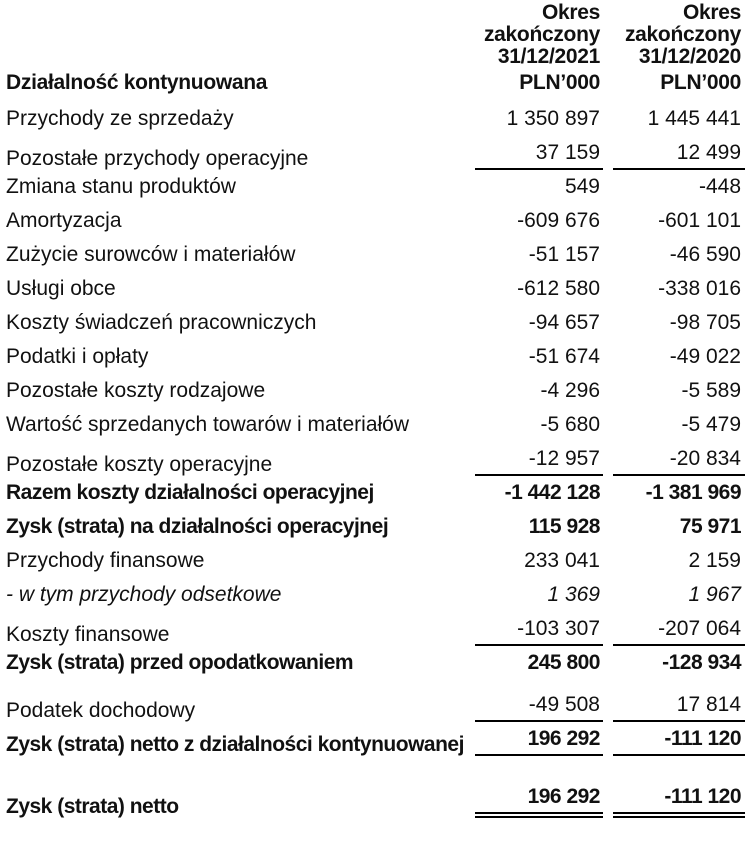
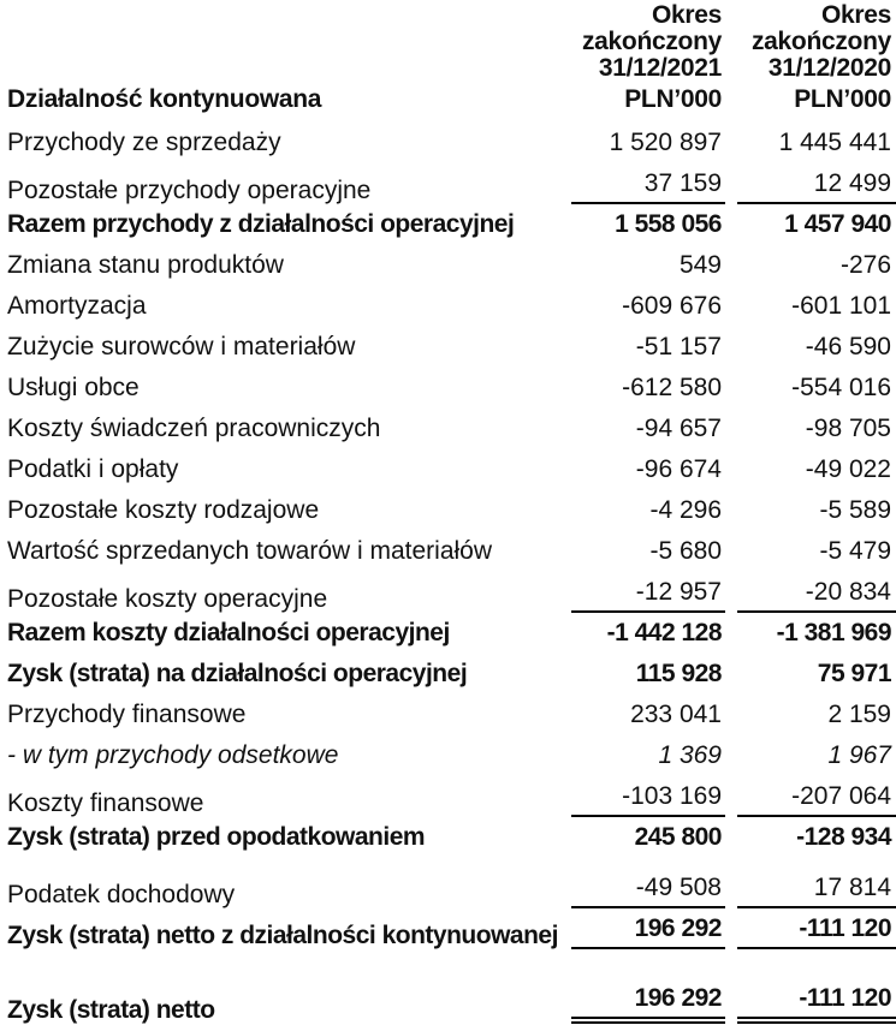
  	Okres zakończony 31/12/2021	Okres zakończony 31/12/2020
  Działalność kontynuowana	PLN’000	PLN’000
- Przychody ze sprzedaży	1 350 897	1 445 441
+ Przychody ze sprzedaży	1 520 897	1 445 441
  Pozostałe przychody operacyjne	37 159	12 499
+ Razem przychody z działalności operacyjnej	1 558 056	1 457 940
- Zmiana stanu produktów	549	-448
+ Zmiana stanu produktów	549	-276
  Amortyzacja	-609 676	-601 101
  Zużycie surowców i materiałów	-51 157	-46 590
- Usługi obce	-612 580	-338 016
+ Usługi obce	-612 580	-554 016
  Koszty świadczeń pracowniczych	-94 657	-98 705
- Podatki i opłaty	-51 674	-49 022
+ Podatki i opłaty	-96 674	-49 022
  Pozostałe koszty rodzajowe	-4 296	-5 589
  Wartość sprzedanych towarów i materiałów	-5 680	-5 479
  Pozostałe koszty operacyjne	-12 957	-20 834
  Razem koszty działalności operacyjnej	-1 442 128	-1 381 969
  Zysk (strata) na działalności operacyjnej	115 928	75 971
  Przychody finansowe	233 041	2 159
  - w tym przychody odsetkowe	1 369	1 967
- Koszty finansowe	-103 307	-207 064
+ Koszty finansowe	-103 169	-207 064
  Zysk (strata) przed opodatkowaniem	245 800	-128 934
  Podatek dochodowy	-49 508	17 814
  Zysk (strata) netto z działalności kontynuowanej	196 292	-111 120
  Zysk (strata) netto	196 292	-111 120
